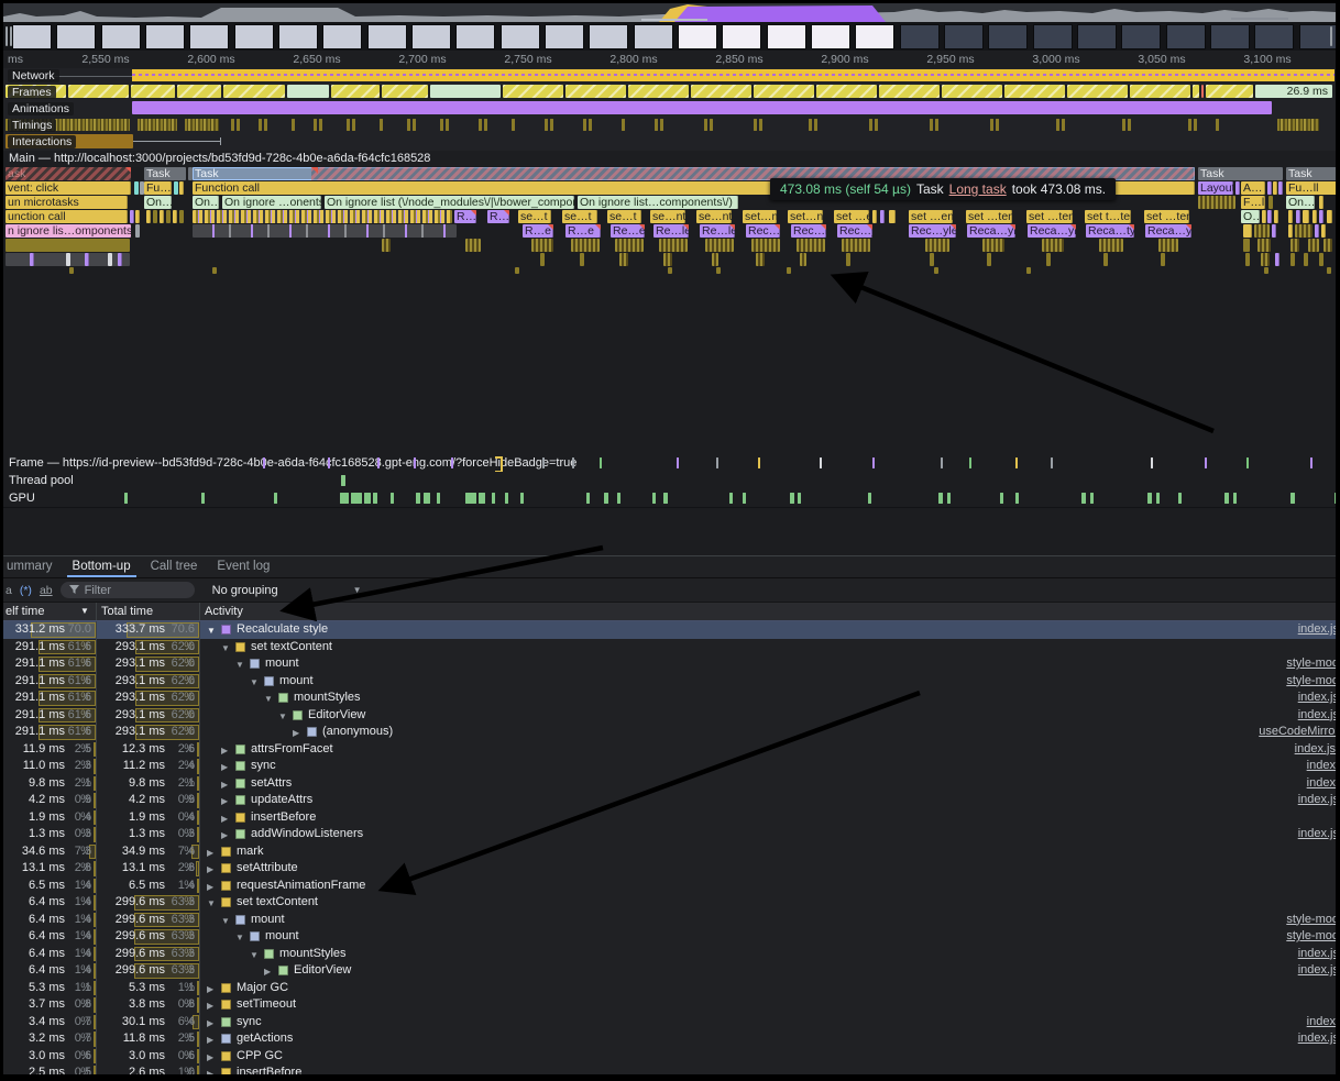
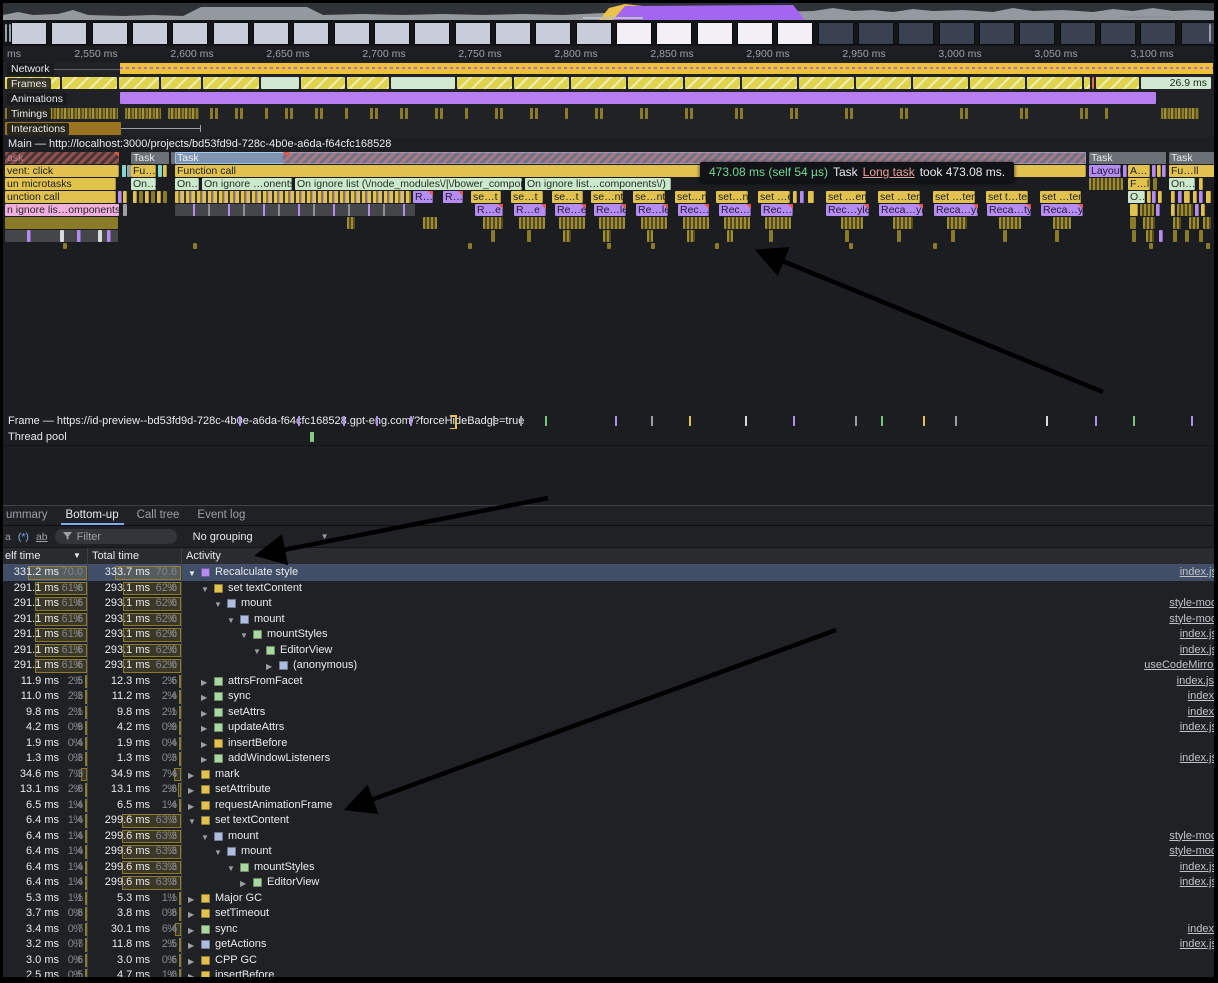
  ms
  2,550 ms
  2,600 ms
  2,650 ms
  2,700 ms
  2,750 ms
  2,800 ms
  2,850 ms
  2,900 ms
  2,950 ms
  3,000 ms
  3,050 ms
  3,100 ms
  Network
  Frames
  26.9 ms
  Animations
  Timings
  Interactions
  Main — http://localhost:3000/projects/bd53fd9d-728c-4b0e-a6da-f64cfc168528
  ask
  Task
  Task
  Task
  Task
  vent: click
  Function call
  Layou
  A…
  Fu…ll
  un microtasks
  On…
  On…
  On ignore …onent
  On ignore list (\/node_modules\/|\/bower_compo
  On ignore list…components\/)
  F…l
  On…
  unction call
  R…
  R…
  se…t
  se…t
  se…t
  se…nt
  se…nt
  set…n
  set…n
  set …en
  set …ten
  set …ten
  set t…te
  set …te
  O…
  n ignore lis…omponents
  R…e
  R…e
  Re…e
  Re…le
  Re…le
  Rec…yle
  Reca…yl
  Reca…yl
  Reca…ty
  Reca…y
  473.08 ms (self 54 µs)
  Task
  Long task
  took 473.08 ms.
  Frame — https://id-preview--bd53fd9d-728c-4be-a6da-f64fc16852.gpt-eg.com/?forceHideBadge=tru
  Thread pool
- GPU
  ummary
  Bottom-up
  Call tree
  Event log
  a
  (*)
  ab
  Filter
  No grouping
  ▼
  elf time
  ▼
  Total time
  Activity
  331.2 ms
  70.0 %
  333.7 ms
  70.6 %
  ▼
  Recalculate style
  index.j
  291.1 ms
  61.6 %
  293.1 ms
  62.0 %
  ▼
  set textContent
  291.1 ms
  61.6 %
  293.1 ms
  62.0 %
  ▼
  mount
  style-mo
  291.1 ms
  61.6 %
  293.1 ms
  62.0 %
  ▼
  mount
  style-mo
  291.1 ms
  61.6 %
  293.1 ms
  62.0 %
  ▼
  mountStyles
  index.j
  291.1 ms
  61.6 %
  293.1 ms
  62.0 %
  ▼
  EditorView
  index.j
  291.1 ms
  61.6 %
  293.1 ms
  62.0 %
  ▶
  (anonymous)
  useCodeMirro
  11.9 ms
  2.5 %
  12.3 ms
  2.6 %
  ▶
  attrsFromFacet
  index.js
  11.0 ms
  2.3 %
  11.2 ms
  2.4 %
  ▶
  sync
  index
  9.8 ms
  2.1 %
  9.8 ms
  2.1 %
  ▶
  setAttrs
  index
  4.2 ms
  0.9 %
  4.2 ms
  0.9 %
  ▶
  updateAttrs
  index.j
  1.9 ms
  0.4 %
  1.9 ms
  0.4 %
  ▶
  insertBefore
  1.3 ms
  0.3 %
  1.3 ms
  0.3 %
  ▶
  addWindowListeners
  index.j
  34.6 ms
  7.3 %
  34.9 ms
  7.4 %
  ▶
  mark
  13.1 ms
  2.8 %
  13.1 ms
  2.8 %
  ▶
  setAttribute
  6.5 ms
  1.4 %
  6.5 ms
  1.4 %
  ▶
  requestAnimationFrame
  6.4 ms
  1.4 %
  299.6 ms
  63.3 %
  ▼
  set textContent
  6.4 ms
  1.4 %
  299.6 ms
  63.3 %
  ▼
  mount
  style-mo
  6.4 ms
  1.4 %
  299.6 ms
  63.3 %
  ▼
  mount
  style-mo
  6.4 ms
  1.4 %
  299.6 ms
  63.3 %
  ▼
  mountStyles
  index.j
  6.4 ms
  1.4 %
  299.6 ms
  63.3 %
  ▶
  EditorView
  index.j
  5.3 ms
  1.1 %
  5.3 ms
  1.1 %
  ▶
  Major GC
  3.7 ms
  0.8 %
  3.8 ms
  0.8 %
  ▶
  setTimeout
  3.4 ms
  0.7 %
  30.1 ms
  6.4 %
  ▶
  sync
  index
  3.2 ms
  0.7 %
  11.8 ms
  2.5 %
  ▶
  getActions
  index.j
  3.0 ms
  0.6 %
  3.0 ms
  0.6 %
  ▶
  CPP GC
  2.5 ms
  0.5
- 2.6 ms
+ 4.7 ms
  1.0
  insertBefore
